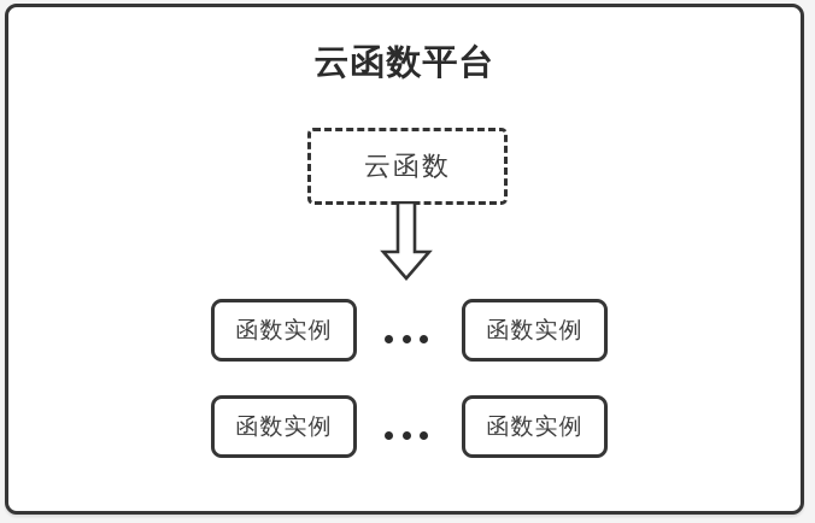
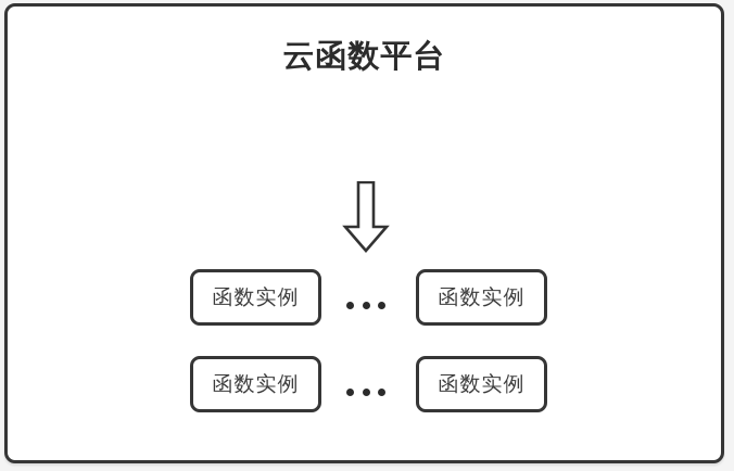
  云函数平台
- 云函数
  函数实例
  函数实例
  函数实例
  函数实例
